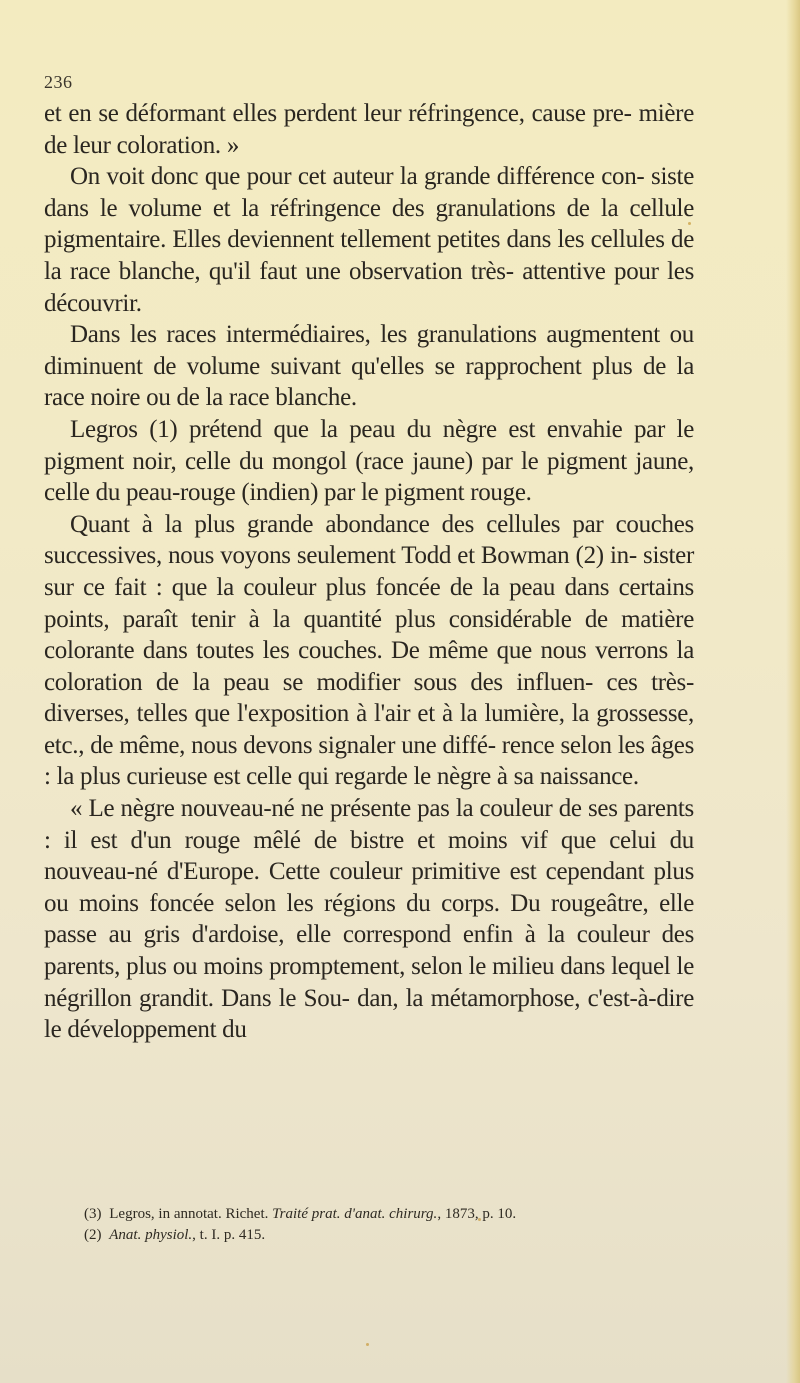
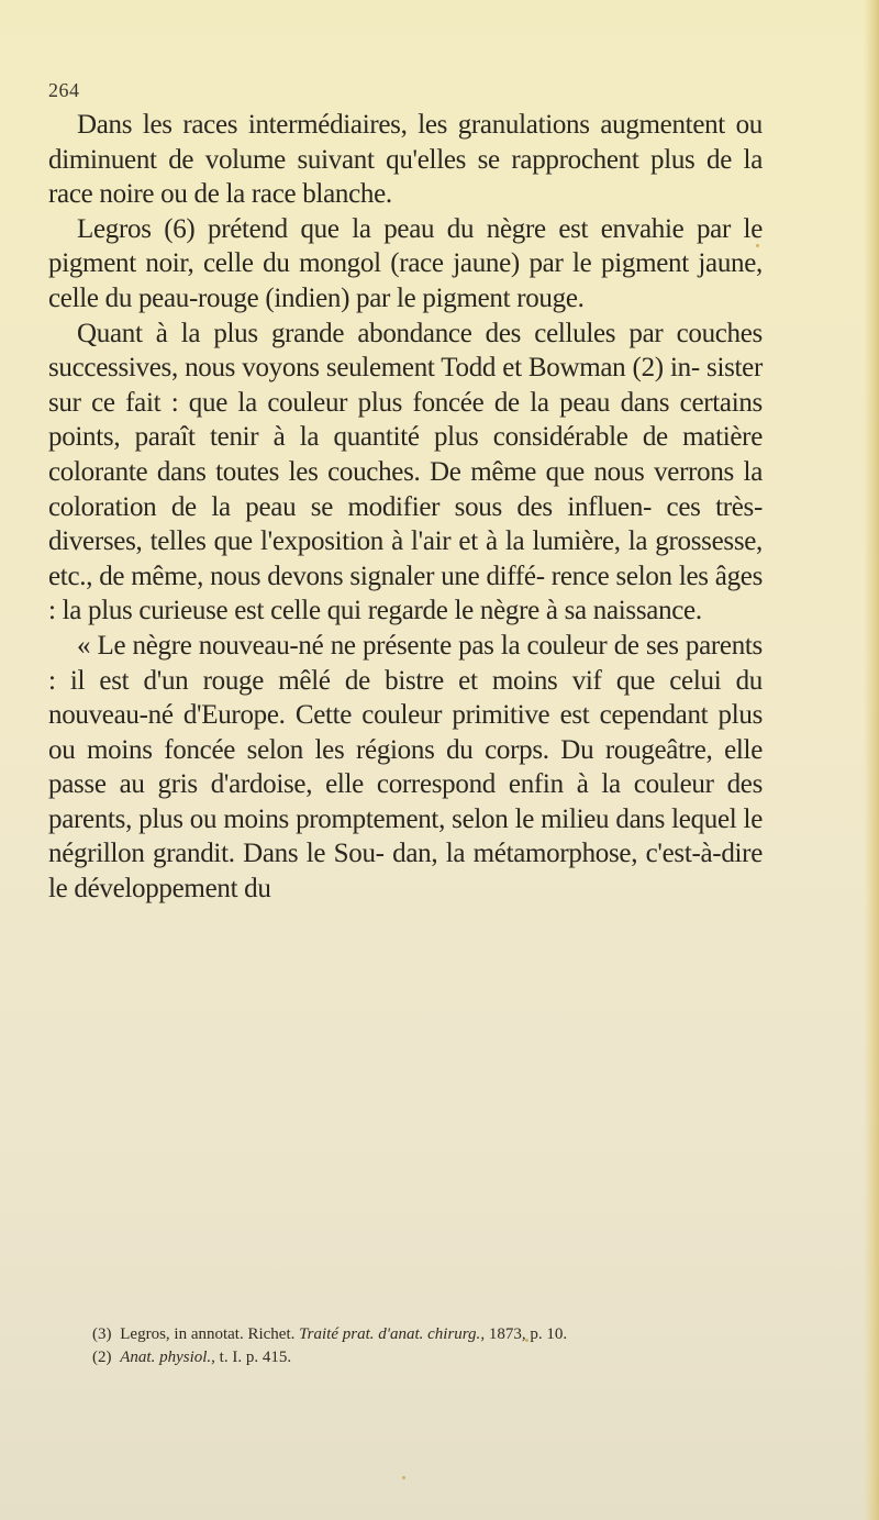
- 236
+ 264
- et en se déformant elles perdent leur réfringence, cause pre- mière de leur coloration. »
- On voit donc que pour cet auteur la grande différence con- siste dans le volume et la réfringence des granulations de la cellule pigmentaire. Elles deviennent tellement petites dans les cellules de la race blanche, qu'il faut une observation très- attentive pour les découvrir.
  Dans les races intermédiaires, les granulations augmentent ou diminuent de volume suivant qu'elles se rapprochent plus de la race noire ou de la race blanche.
- Legros (1) prétend que la peau du nègre est envahie par le pigment noir, celle du mongol (race jaune) par le pigment jaune, celle du peau-rouge (indien) par le pigment rouge.
+ Legros (6) prétend que la peau du nègre est envahie par le pigment noir, celle du mongol (race jaune) par le pigment jaune, celle du peau-rouge (indien) par le pigment rouge.
  Quant à la plus grande abondance des cellules par couches successives, nous voyons seulement Todd et Bowman (2) in- sister sur ce fait : que la couleur plus foncée de la peau dans certains points, paraît tenir à la quantité plus considérable de matière colorante dans toutes les couches. De même que nous verrons la coloration de la peau se modifier sous des influen- ces très-diverses, telles que l'exposition à l'air et à la lumière, la grossesse, etc., de même, nous devons signaler une diffé- rence selon les âges : la plus curieuse est celle qui regarde le nègre à sa naissance.
  « Le nègre nouveau-né ne présente pas la couleur de ses parents : il est d'un rouge mêlé de bistre et moins vif que celui du nouveau-né d'Europe. Cette couleur primitive est cependant plus ou moins foncée selon les régions du corps. Du rougeâtre, elle passe au gris d'ardoise, elle correspond enfin à la couleur des parents, plus ou moins promptement, selon le milieu dans lequel le négrillon grandit. Dans le Sou- dan, la métamorphose, c'est-à-dire le développement du
  (3) Legros, in annotat. Richet. Traité prat. d'anat. chirurg., 1873, p. 10.
  (2) Anat. physiol., t. I. p. 415.
